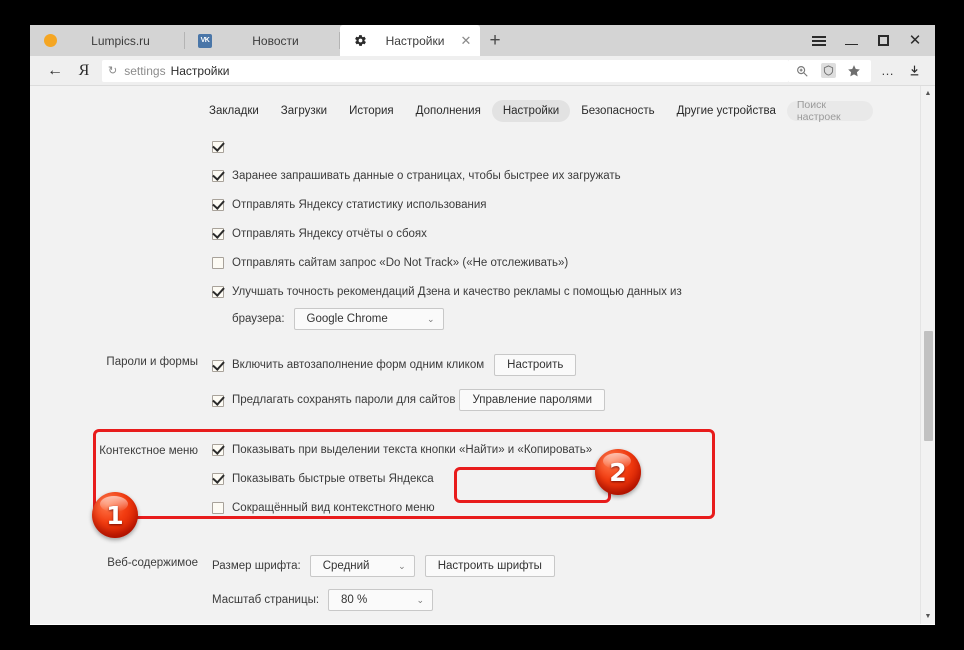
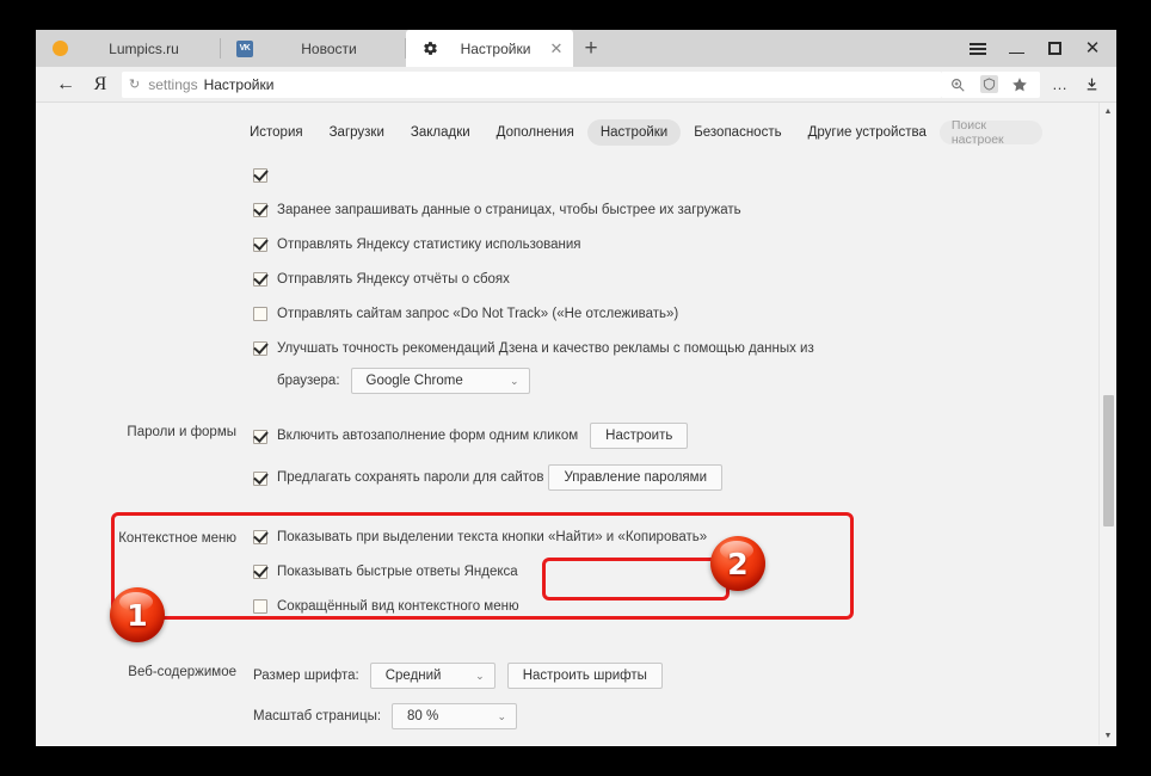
  Lumpics.ru
  Новости
  Настройки
  ✕
  +
  ✕
  ←
  Я
  ↻
  settings
  Настройки
  …
- Закладки
+ История
  Загрузки
- История
+ Закладки
  Дополнения
  Настройки
  Безопасность
  Другие устройства
  Поиск настроек
  Заранее запрашивать данные о страницах, чтобы быстрее их загружать
  Отправлять Яндексу статистику использования
  Отправлять Яндексу отчёты о сбоях
  Отправлять сайтам запрос «Do Not Track» («Не отслеживать»)
  Улучшать точность рекомендаций Дзена и качество рекламы с помощью данных из
  браузера:
  Google Chrome
  ⌄
  Пароли и формы
  Включить автозаполнение форм одним кликом
  Настроить
  Предлагать сохранять пароли для сайтов
  Управление паролями
  Контекстное меню
  Показывать при выделении текста кнопки «Найти» и «Копировать»
  Показывать быстрые ответы Яндекса
  Сокращённый вид контекстного меню
  Веб-содержимое
  Размер шрифта:
  Средний
  ⌄
  Настроить шрифты
  Масштаб страницы:
  80 %
  ⌄
  1
  2
